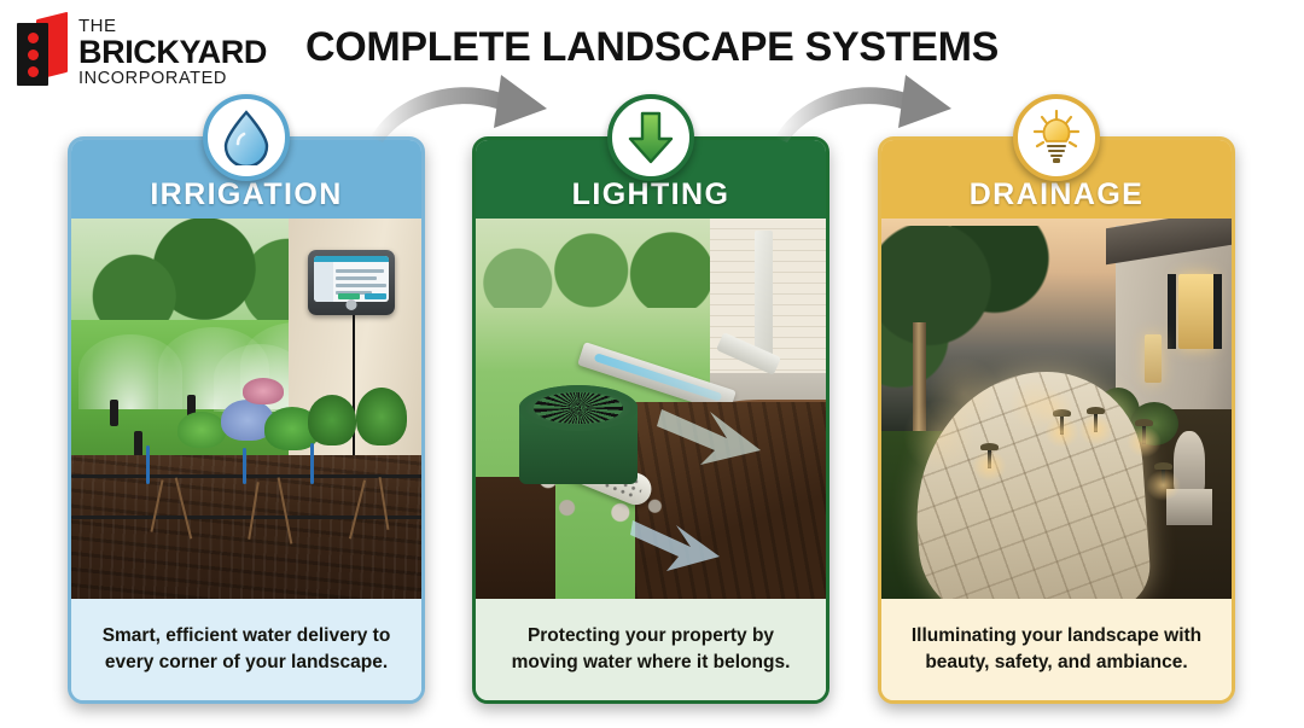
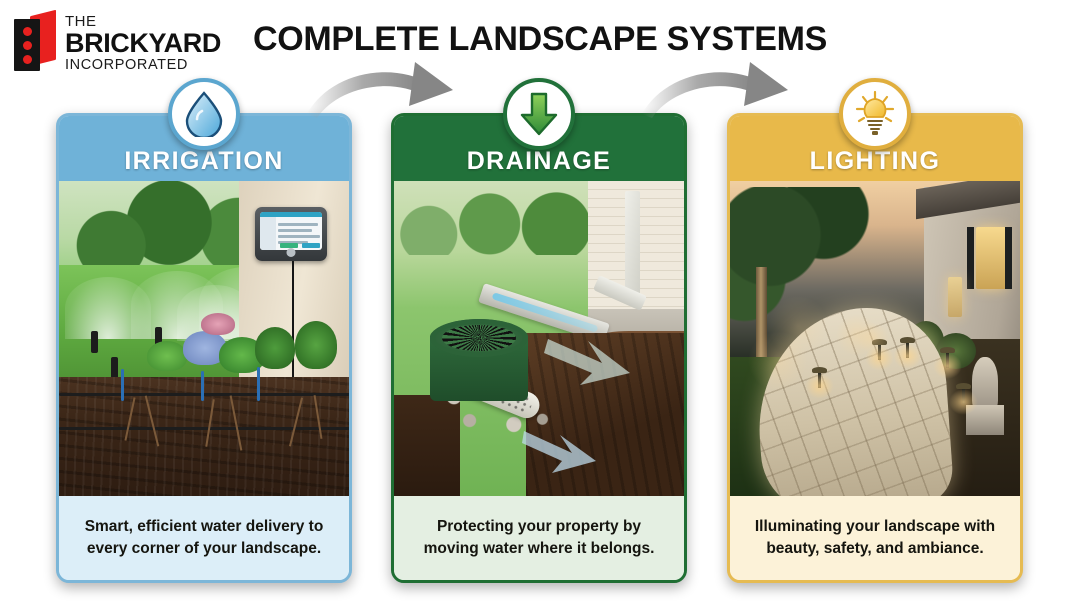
  THE
  BRICKYARD
  INCORPORATED
  COMPLETE LANDSCAPE SYSTEMS
  IRRIGATION
  Smart, efficient water delivery to every corner of your landscape.
- LIGHTING
+ DRAINAGE
  Protecting your property by moving water where it belongs.
- DRAINAGE
+ LIGHTING
  Illuminating your landscape with beauty, safety, and ambiance.
